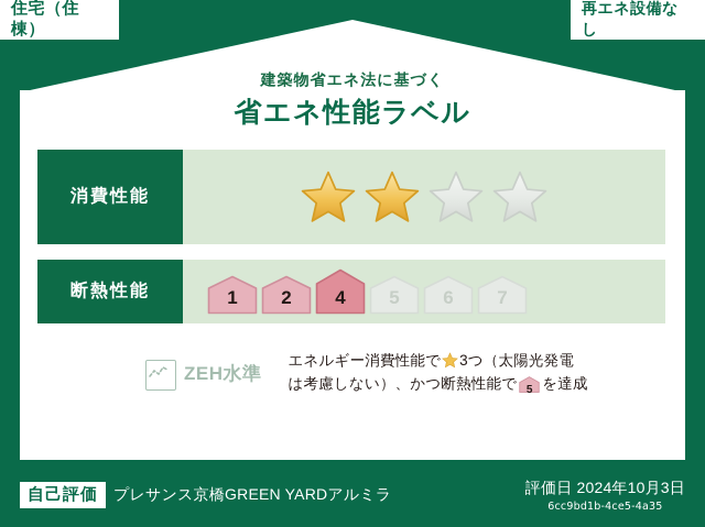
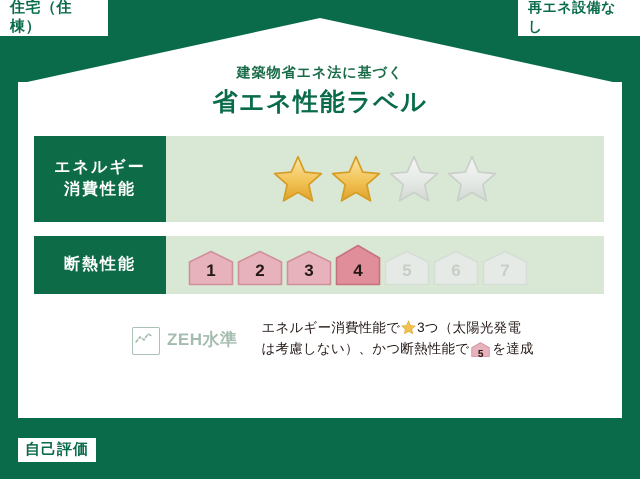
  住宅（住棟）
  再エネ設備なし
  建築物省エネ法に基づく
  省エネ性能ラベル
+ エネルギー
  消費性能
  断熱性能
  1
  2
+ 3
  4
  5
  6
  7
  ZEH水準
  エネルギー消費性能で 3つ（太陽光発電
  は考慮しない）、かつ断熱性能で
  5
  を達成
  自己評価
- プレサンス京橋GREEN YARDアルミラ
- 評価日 2024年10月3日
- 6cc9bd1b-4ce5-4a35
